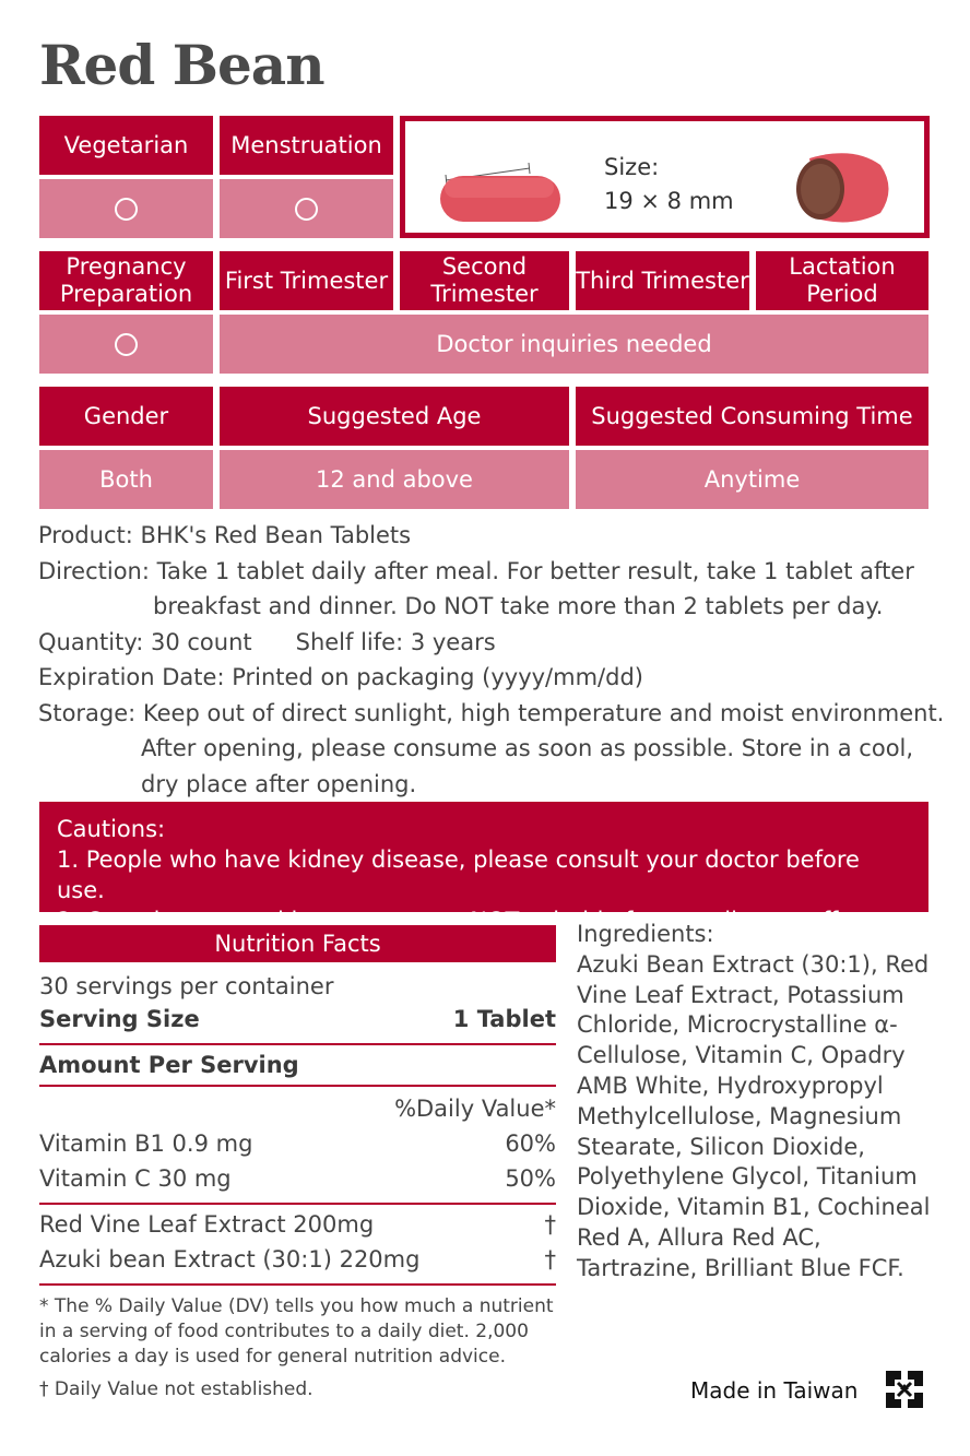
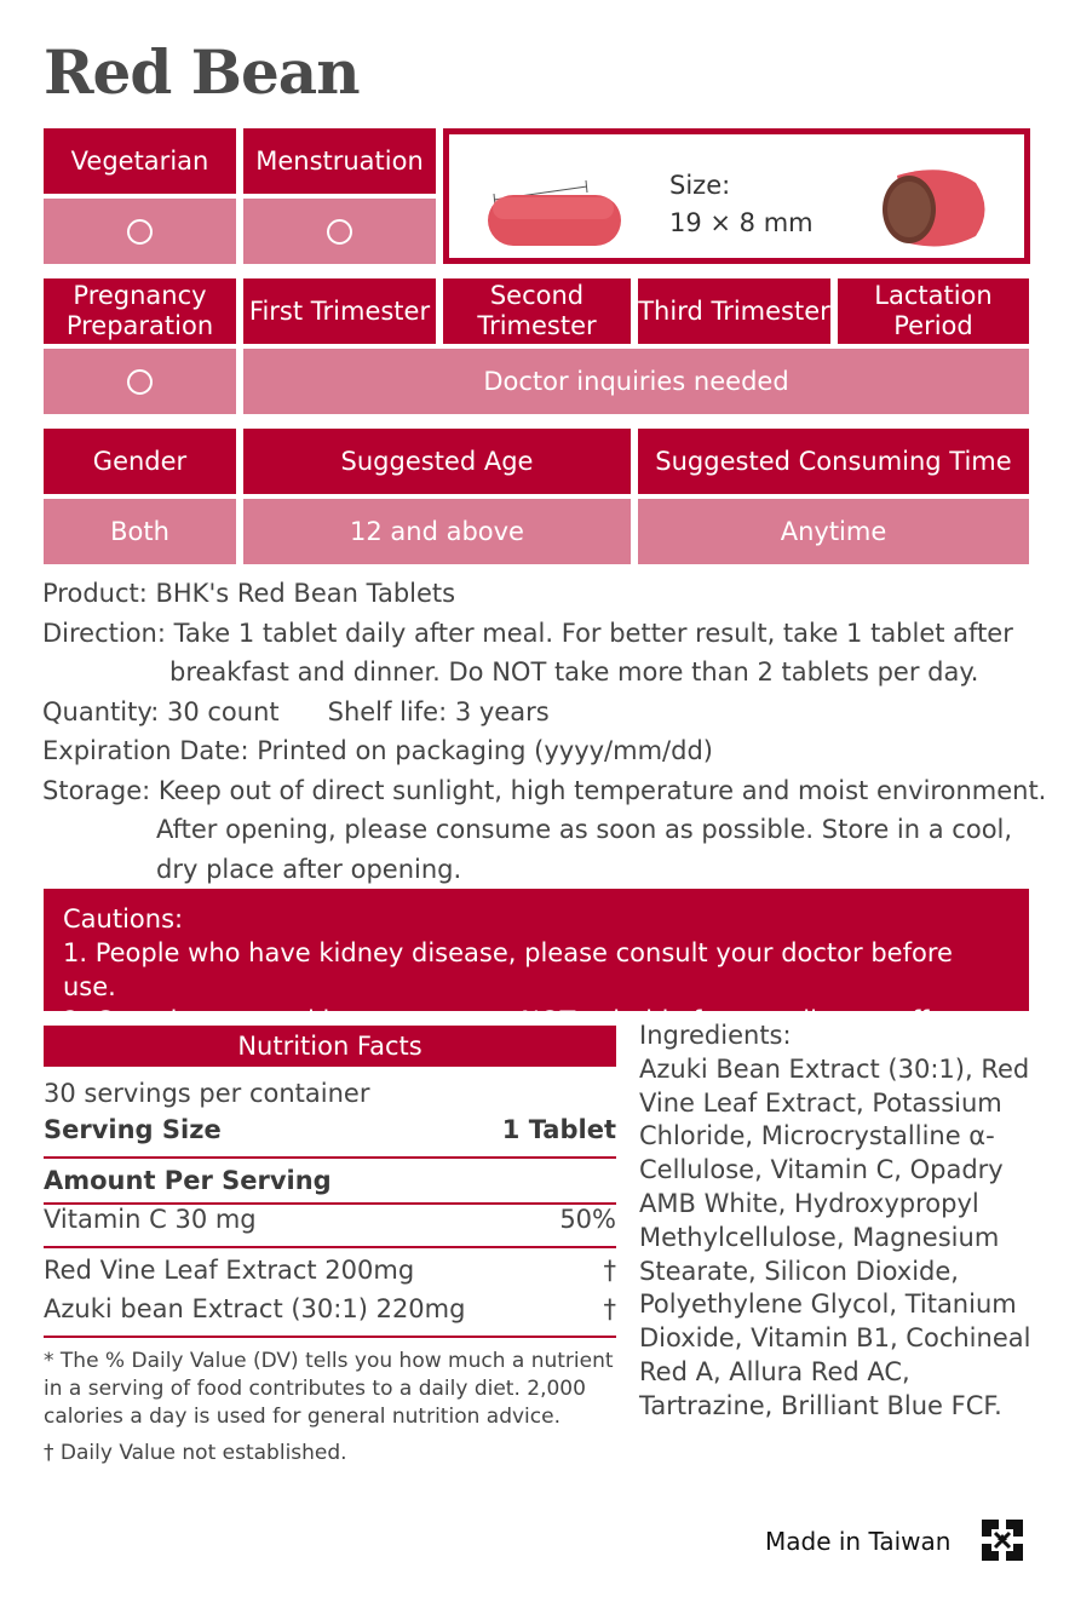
  Red Bean
  Vegetarian
  Menstruation
  Size:
  19 × 8 mm
  Pregnancy Preparation
  First Trimester
  Second Trimester
  Third Trimester
  Lactation Period
  Doctor inquiries needed
  Gender
  Suggested Age
  Suggested Consuming Time
  Both
  12 and above
  Anytime
  Product: BHK's Red Bean Tablets
  Direction: Take 1 tablet daily after meal. For better result, take 1 tablet after
  breakfast and dinner. Do NOT take more than 2 tablets per day.
  Quantity: 30 count Shelf life: 3 years
  Expiration Date: Printed on packaging (yyyy/mm/dd)
  Storage: Keep out of direct sunlight, high temperature and moist environment.
  After opening, please consume as soon as possible. Store in a cool,
  dry place after opening.
  Cautions:
  1. People who have kidney disease, please consult your doctor before use.
  2. Contains soy and its component. NOT suitable for soy allergy sufferers.
  Nutrition Facts
  30 servings per container
  Serving Size
  1 Tablet
  Amount Per Serving
- %Daily Value*
- Vitamin B1 0.9 mg
- 60%
  Vitamin C 30 mg
  50%
  Red Vine Leaf Extract 200mg
  †
  Azuki bean Extract (30:1) 220mg
  †
  * The % Daily Value (DV) tells you how much a nutrient in a serving of food contributes to a daily diet. 2,000 calories a day is used for general nutrition advice.
  † Daily Value not established.
  Ingredients:
  Azuki Bean Extract (30:1), Red Vine Leaf Extract, Potassium Chloride, Microcrystalline α-Cellulose, Vitamin C, Opadry AMB White, Hydroxypropyl Methylcellulose, Magnesium Stearate, Silicon Dioxide, Polyethylene Glycol, Titanium Dioxide, Vitamin B1, Cochineal Red A, Allura Red AC, Tartrazine, Brilliant Blue FCF.
  Made in Taiwan
